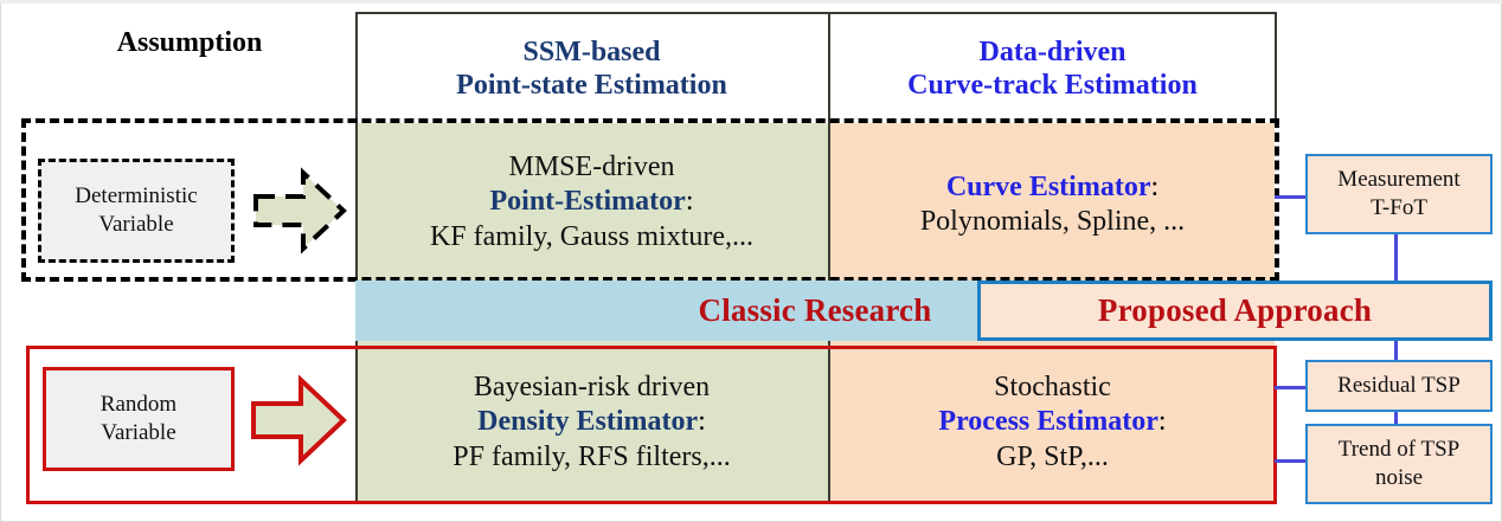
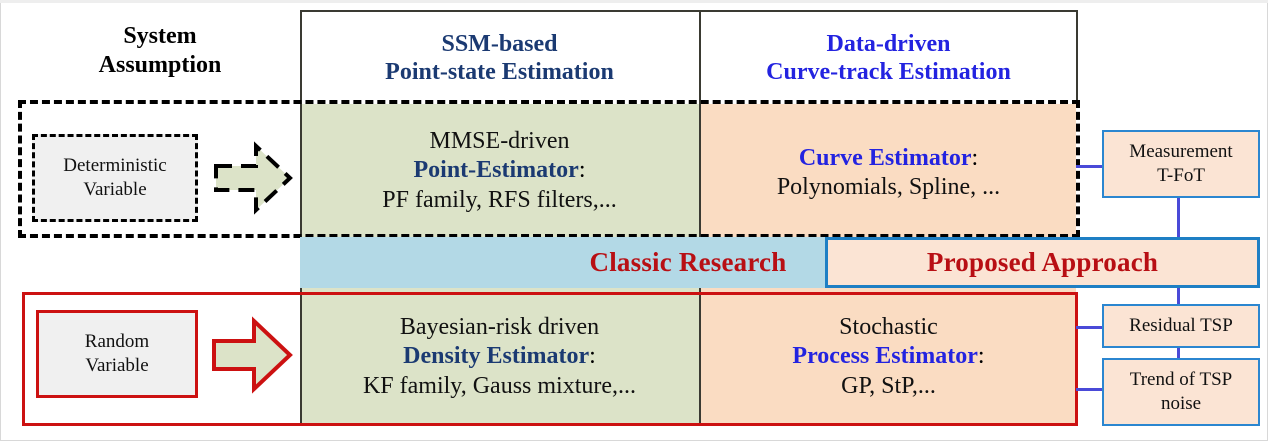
  SSM-based
  Point-state Estimation
  Data-driven
  Curve-track Estimation
+ System
  Assumption
  Deterministic
  Variable
  MMSE-driven
  Point-Estimator:
- KF family, Gauss mixture,...
+ PF family, RFS filters,...
  Curve Estimator:
  Polynomials, Spline, ...
  Random
  Variable
  Bayesian-risk driven
  Density Estimator:
- PF family, RFS filters,...
+ KF family, Gauss mixture,...
  Stochastic
  Process Estimator:
  GP, StP,...
  Classic Research
  Proposed Approach
  Measurement
  T-FoT
  Residual TSP
  Trend of TSP
  noise
